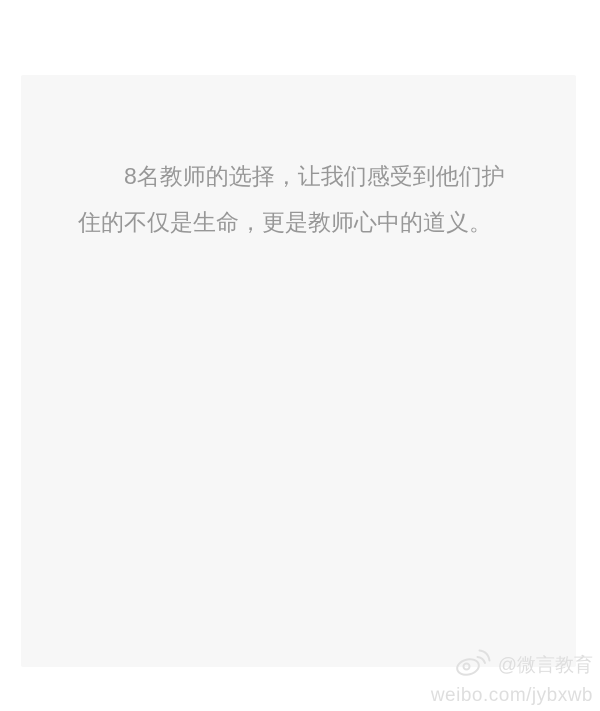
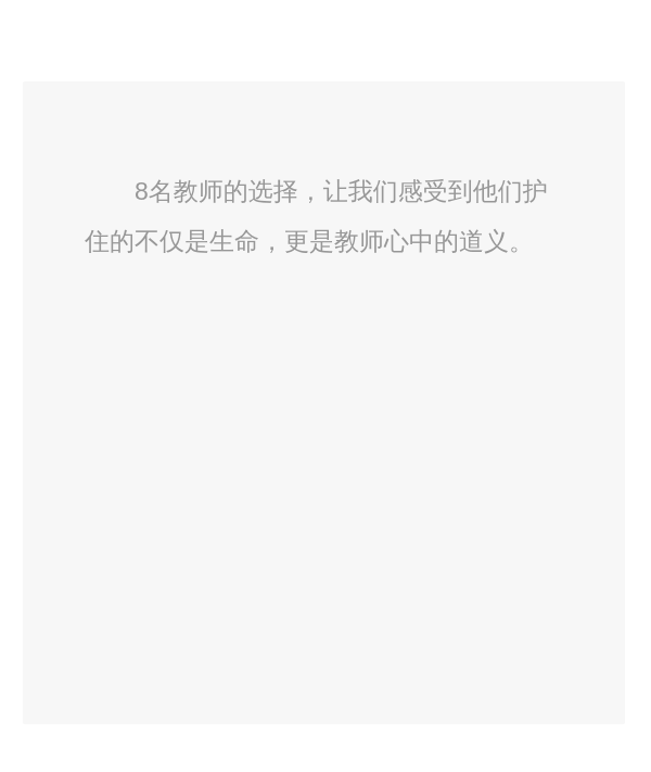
  8名教师的选择，让我们感受到他们护
  住的不仅是生命，更是教师心中的道义。
- @微言教育
- weibo.com/jybxwb
